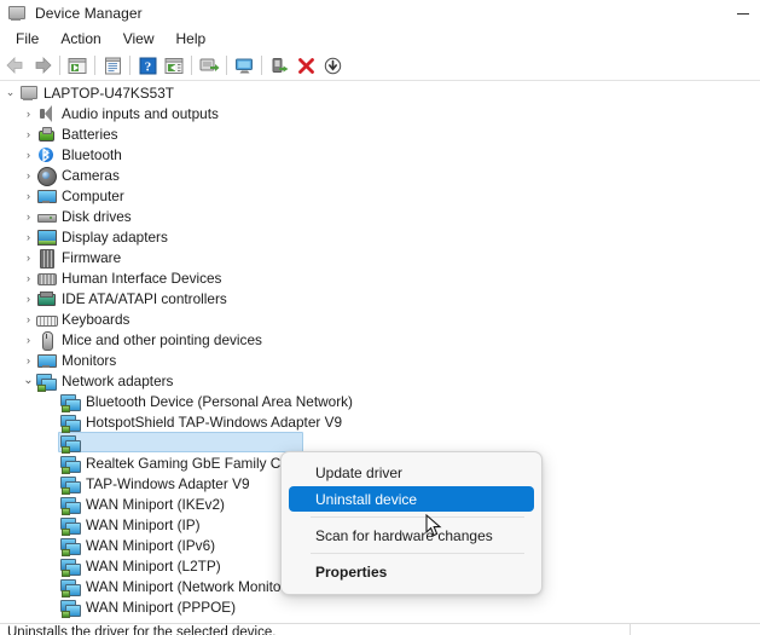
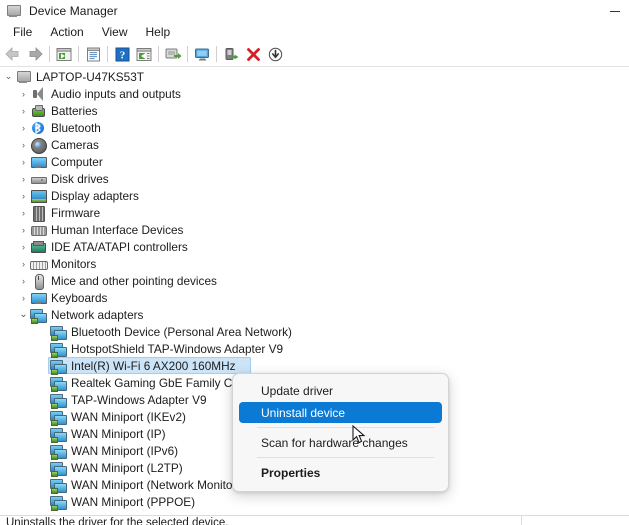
  Device Manager
  File
  Action
  View
  Help
  ?
  ⌄
  LAPTOP-U47KS53T
  ›
  Audio inputs and outputs
  ›
  Batteries
  ›
  Bluetooth
  ›
  Cameras
  ›
  Computer
  ›
  Disk drives
  ›
  Display adapters
  ›
  Firmware
  ›
  Human Interface Devices
  ›
  IDE ATA/ATAPI controllers
  ›
- Keyboards
+ Monitors
  ›
  Mice and other pointing devices
  ›
- Monitors
+ Keyboards
  ⌄
  Network adapters
  Bluetooth Device (Personal Area Network)
  HotspotShield TAP-Windows Adapter V9
+ Intel(R) Wi-Fi 6 AX200 160MHz
  Realtek Gaming GbE Family C
  TAP-Windows Adapter V9
  WAN Miniport (IKEv2)
  WAN Miniport (IP)
  WAN Miniport (IPv6)
  WAN Miniport (L2TP)
  WAN Miniport (Network Monito
  WAN Miniport (PPPOE)
  Update driver
  Uninstall device
  Scan for hardware changes
  Properties
  Uninstalls the driver for the selected device.
